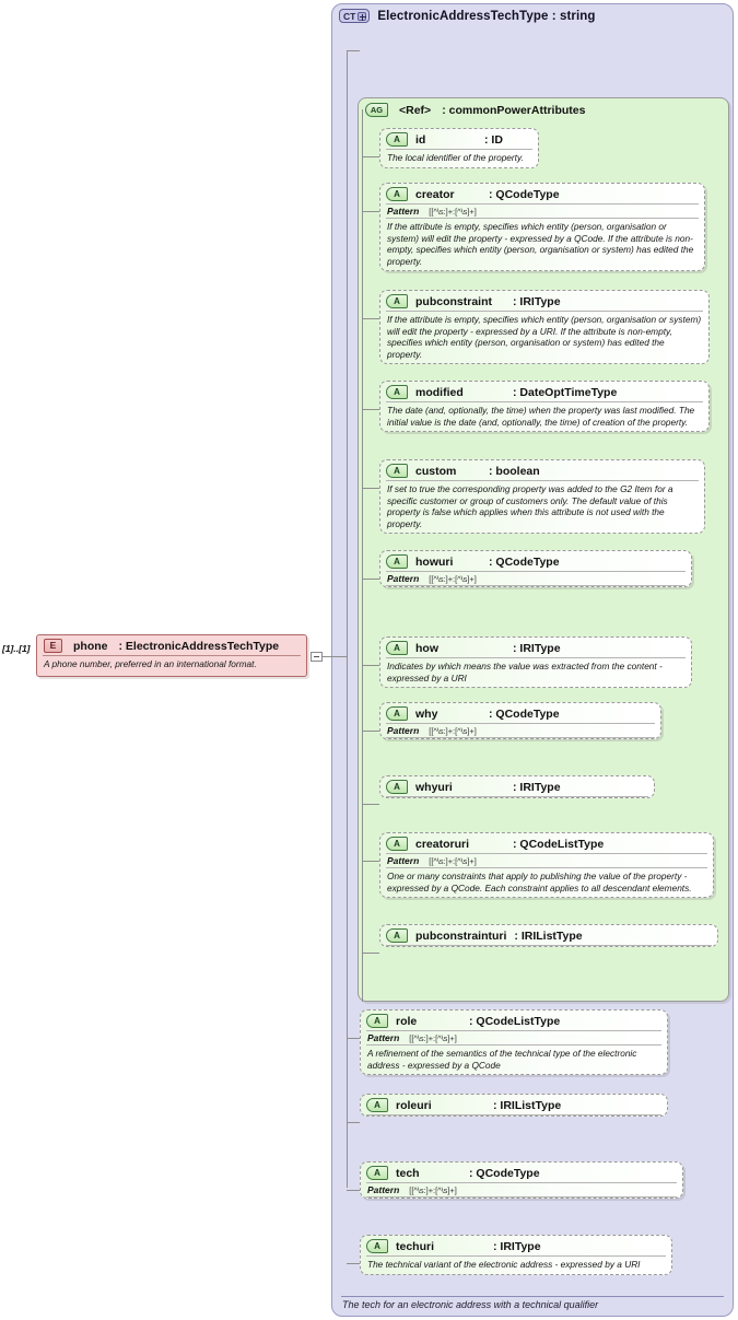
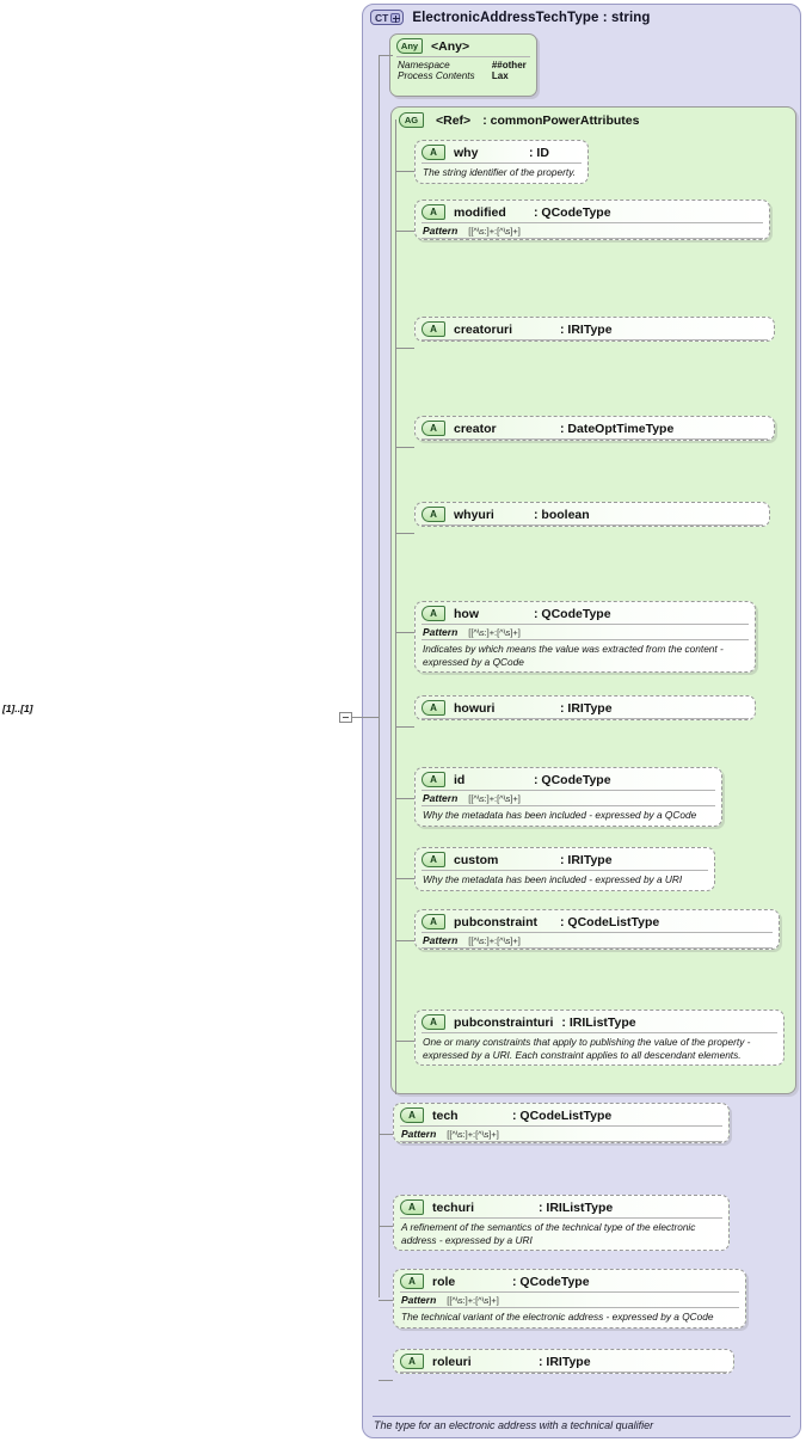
  CT
  ElectronicAddressTechType : string
- The tech for an electronic address with a technical qualifier
+ The type for an electronic address with a technical qualifier
+ Any
+ <Any>
+ Namespace
+ ##other
+ Process Contents
+ Lax
  AG
  <Ref>
  : commonPowerAttributes
  [1]..[1]
- E
- phone
- : ElectronicAddressTechType
- A phone number, preferred in an international format.
  A
- id
+ why
  : ID
- The local identifier of the property.
+ The string identifier of the property.
  A
- creator
+ modified
  : QCodeType
  Pattern
  [[^\s:]+:[^\s]+]
- If the attribute is empty, specifies which entity (person, organisation or system) will edit the property - expressed by a QCode. If the attribute is non-empty, specifies which entity (person, organisation or system) has edited the property.
  A
- pubconstraint
+ creatoruri
  : IRIType
- If the attribute is empty, specifies which entity (person, organisation or system) will edit the property - expressed by a URI. If the attribute is non-empty, specifies which entity (person, organisation or system) has edited the property.
  A
- modified
+ creator
  : DateOptTimeType
- The date (and, optionally, the time) when the property was last modified. The initial value is the date (and, optionally, the time) of creation of the property.
  A
- custom
+ whyuri
  : boolean
- If set to true the corresponding property was added to the G2 Item for a specific customer or group of customers only. The default value of this property is false which applies when this attribute is not used with the property.
  A
- howuri
+ how
  : QCodeType
  Pattern
  [[^\s:]+:[^\s]+]
+ Indicates by which means the value was extracted from the content - expressed by a QCode
  A
- how
+ howuri
  : IRIType
- Indicates by which means the value was extracted from the content - expressed by a URI
  A
- why
+ id
  : QCodeType
  Pattern
  [[^\s:]+:[^\s]+]
+ Why the metadata has been included - expressed by a QCode
  A
- whyuri
+ custom
  : IRIType
+ Why the metadata has been included - expressed by a URI
  A
- creatoruri
+ pubconstraint
  : QCodeListType
  Pattern
  [[^\s:]+:[^\s]+]
- One or many constraints that apply to publishing the value of the property - expressed by a QCode. Each constraint applies to all descendant elements.
  A
  pubconstrainturi
  : IRIListType
+ One or many constraints that apply to publishing the value of the property - expressed by a URI. Each constraint applies to all descendant elements.
  A
- role
+ tech
  : QCodeListType
  Pattern
  [[^\s:]+:[^\s]+]
- A refinement of the semantics of the technical type of the electronic address - expressed by a QCode
  A
- roleuri
+ techuri
  : IRIListType
+ A refinement of the semantics of the technical type of the electronic address - expressed by a URI
  A
- tech
+ role
  : QCodeType
  Pattern
  [[^\s:]+:[^\s]+]
+ The technical variant of the electronic address - expressed by a QCode
  A
- techuri
+ roleuri
  : IRIType
- The technical variant of the electronic address - expressed by a URI
